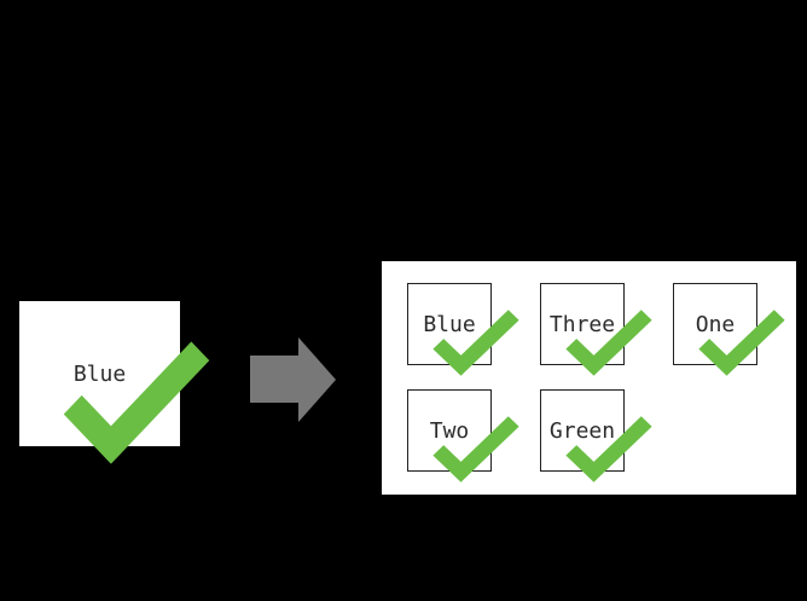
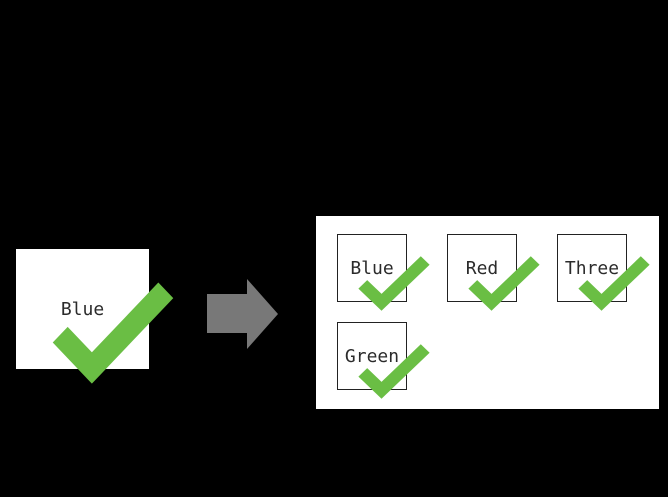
  Blue
  Blue
+ Red
  Three
- One
- Two
  Green
